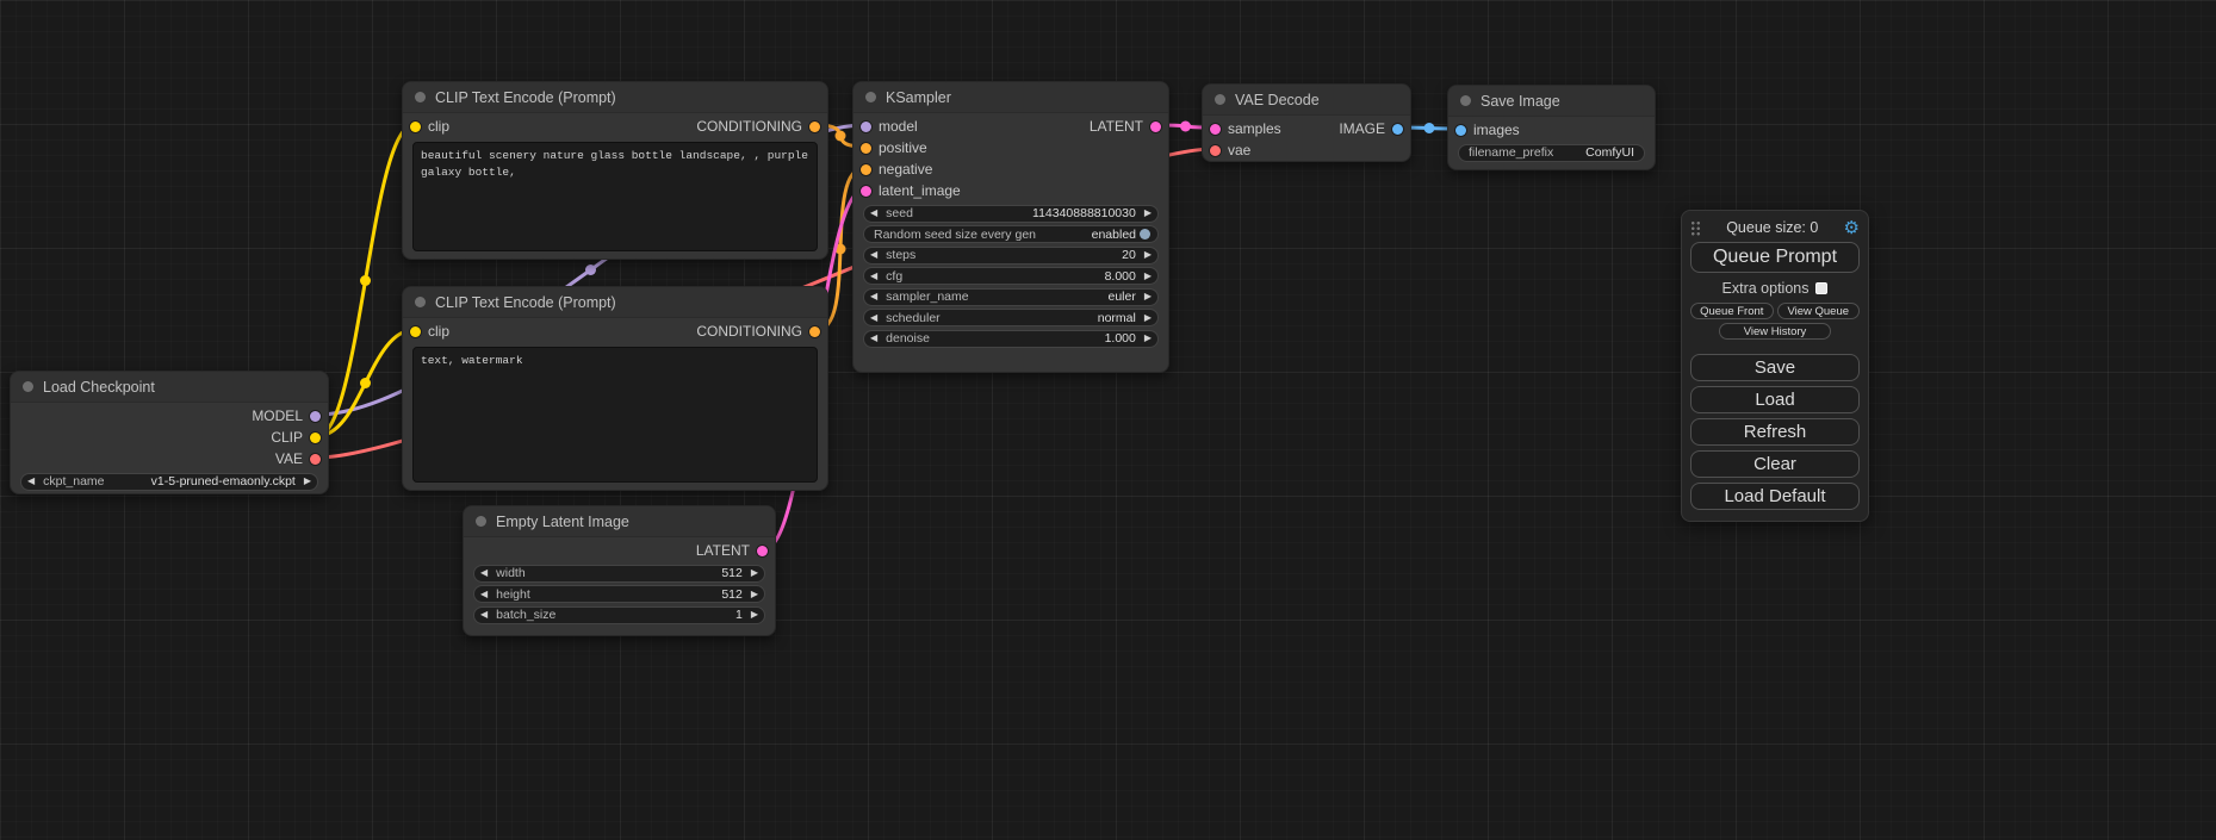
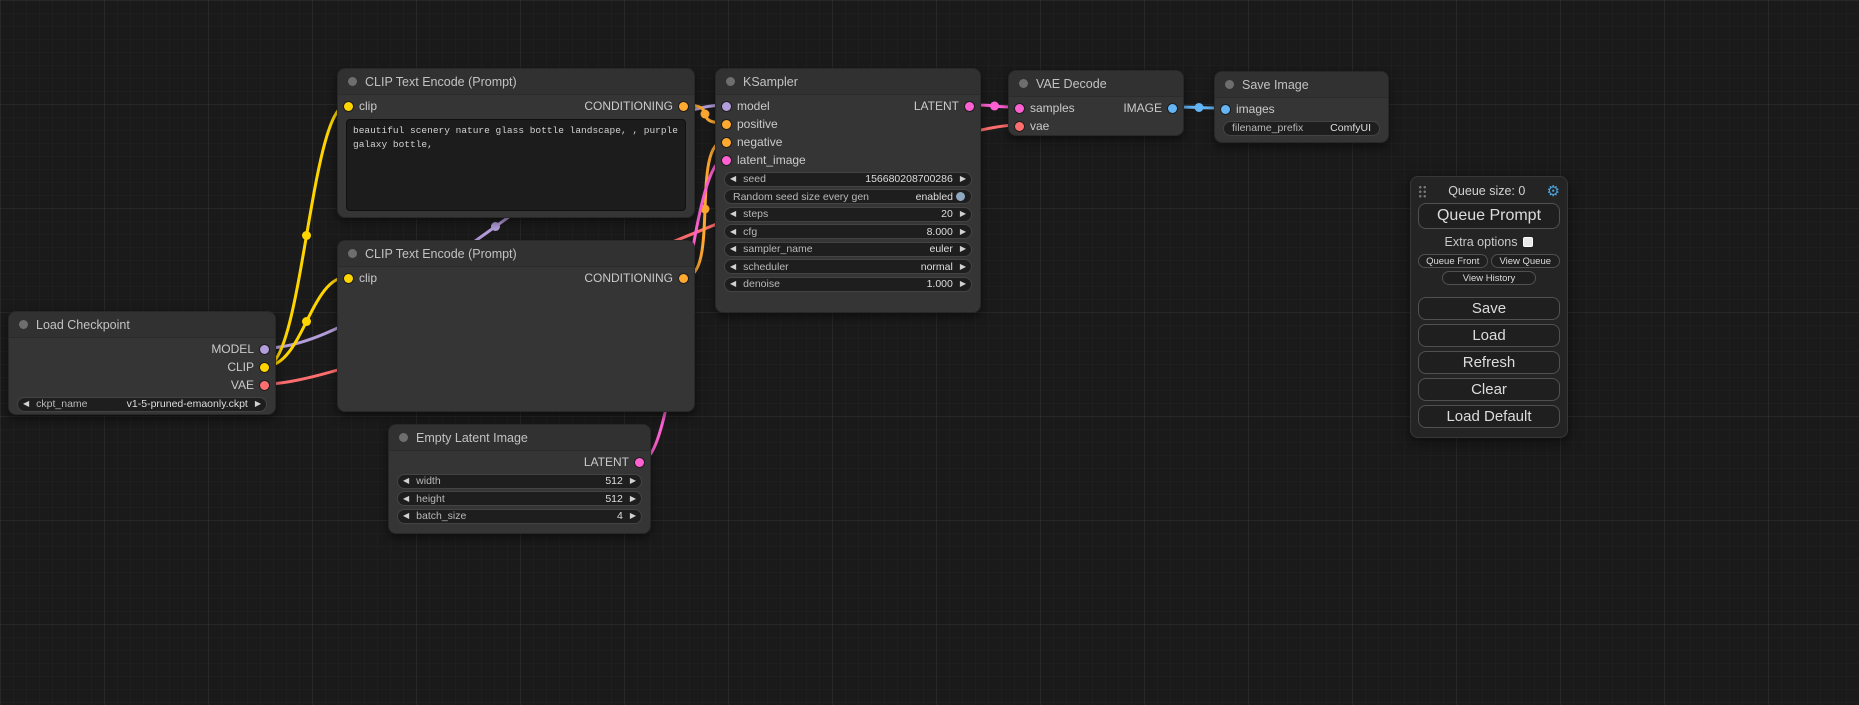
  Load Checkpoint
  MODEL
  CLIP
  VAE
  ◀
  ckpt_name
  v1-5-pruned-emaonly.ckpt
  ▶
  CLIP Text Encode (Prompt)
  clip
  CONDITIONING
  CLIP Text Encode (Prompt)
  clip
  CONDITIONING
- text, watermark
  Empty Latent Image
  LATENT
  ◀
  width
  512
  ▶
  ◀
  height
  512
  ▶
  ◀
  batch_size
- 1
+ 4
  ▶
  KSampler
  model
  LATENT
  positive
  negative
  latent_image
  ◀
  seed
- 114340888810030
+ 156680208700286
  ▶
  Random seed size every gen
  enabled
  ◀
  steps
  20
  ▶
  ◀
  cfg
  8.000
  ▶
  ◀
  sampler_name
  euler
  ▶
  ◀
  scheduler
  normal
  ▶
  ◀
  denoise
  1.000
  ▶
  VAE Decode
  samples
  IMAGE
  vae
  Save Image
  images
  filename_prefix
  ComfyUI
  Queue size: 0
  ⚙
  Queue Prompt
  Extra options
  Queue Front
  View Queue
  View History
  Save
  Load
  Refresh
  Clear
  Load Default
